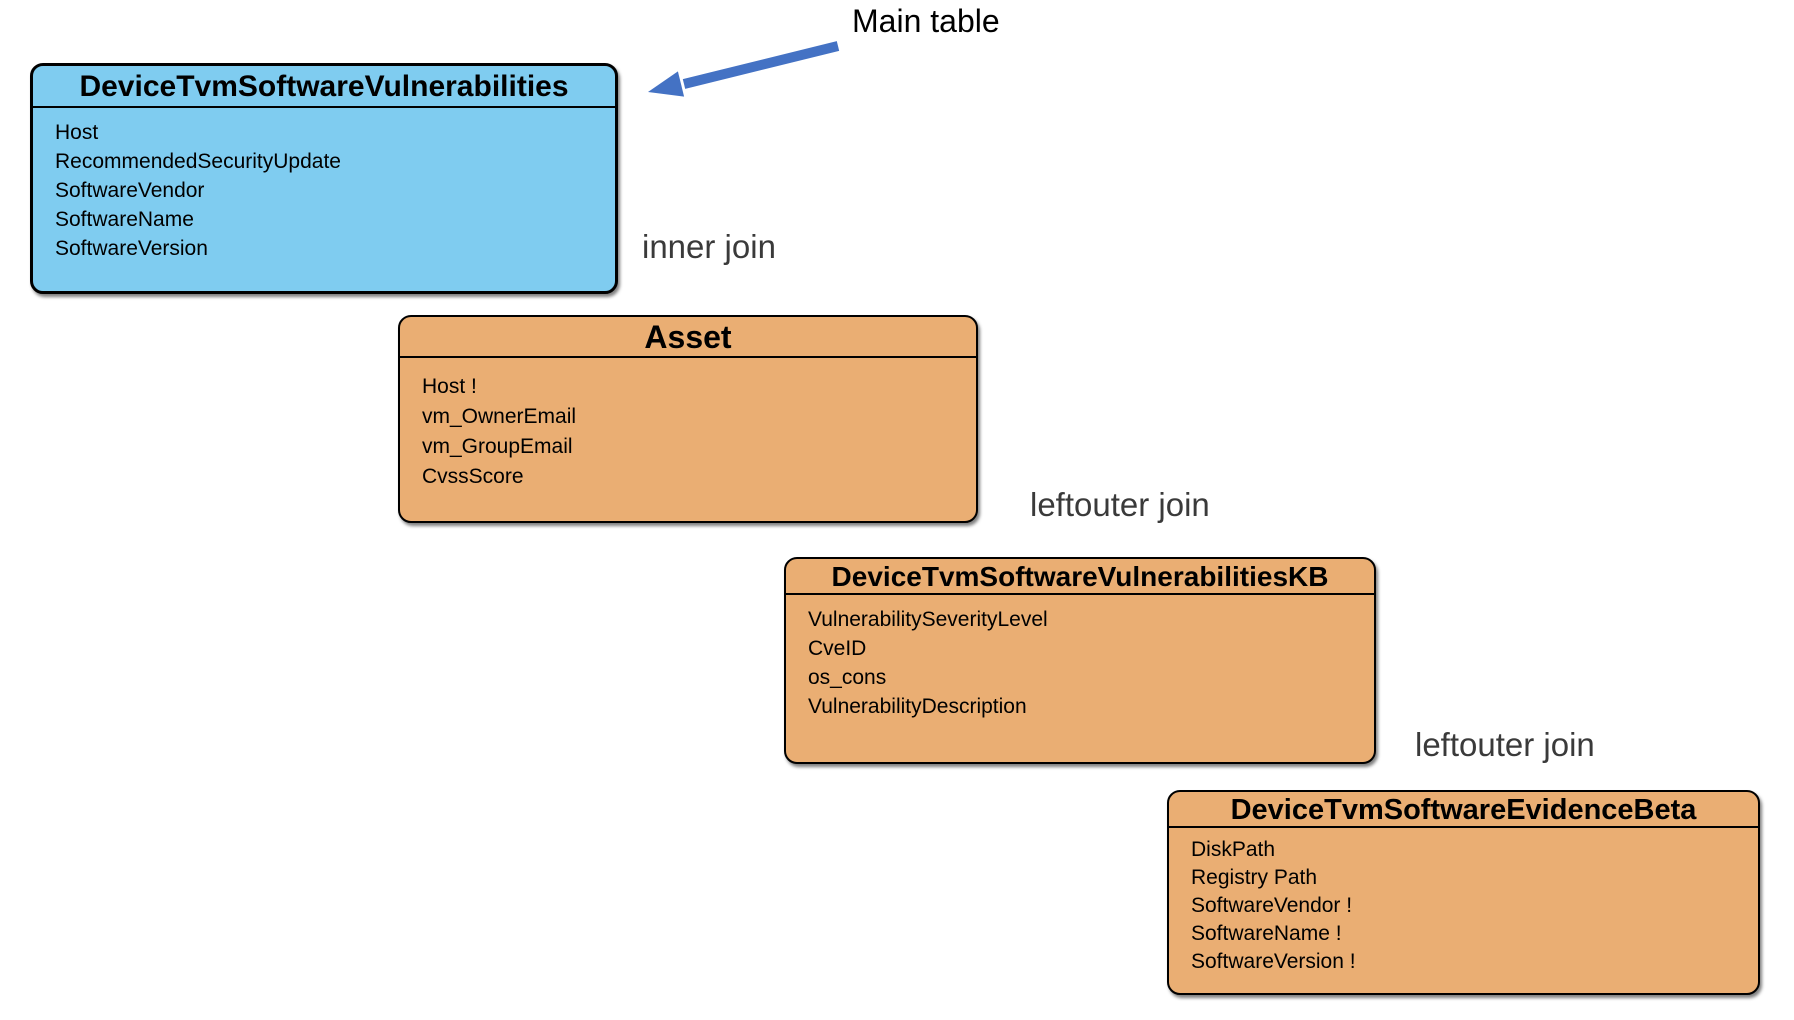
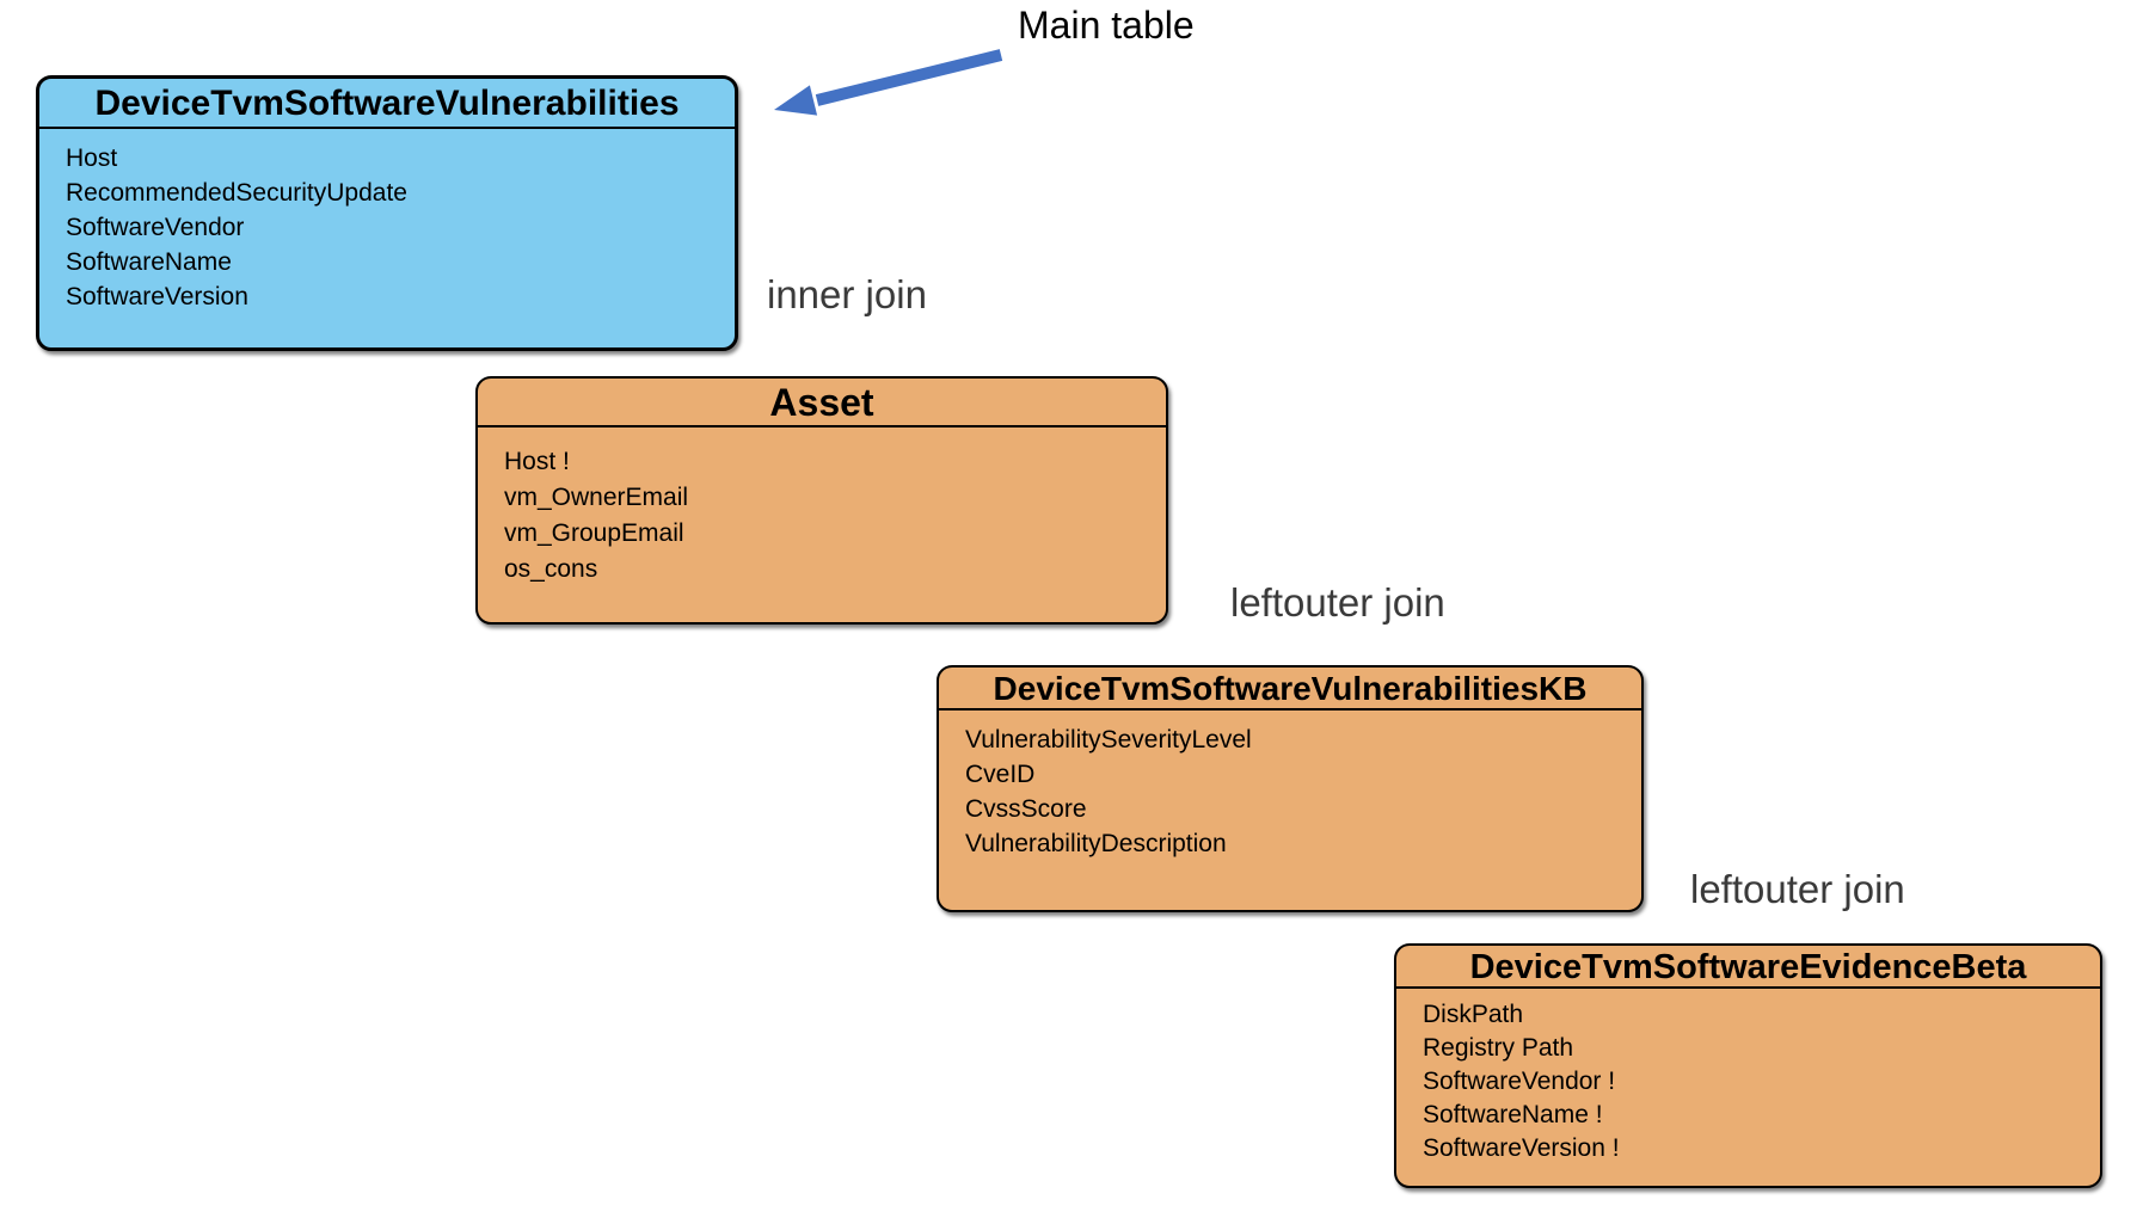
  Main table
  DeviceTvmSoftwareVulnerabilities
  Host
  RecommendedSecurityUpdate
  SoftwareVendor
  SoftwareName
  SoftwareVersion
  inner join
  Asset
  Host !
  vm_OwnerEmail
  vm_GroupEmail
- CvssScore
+ os_cons
  leftouter join
  DeviceTvmSoftwareVulnerabilitiesKB
  VulnerabilitySeverityLevel
  CveID
- os_cons
+ CvssScore
  VulnerabilityDescription
  leftouter join
  DeviceTvmSoftwareEvidenceBeta
  DiskPath
  Registry Path
  SoftwareVendor !
  SoftwareName !
  SoftwareVersion !
